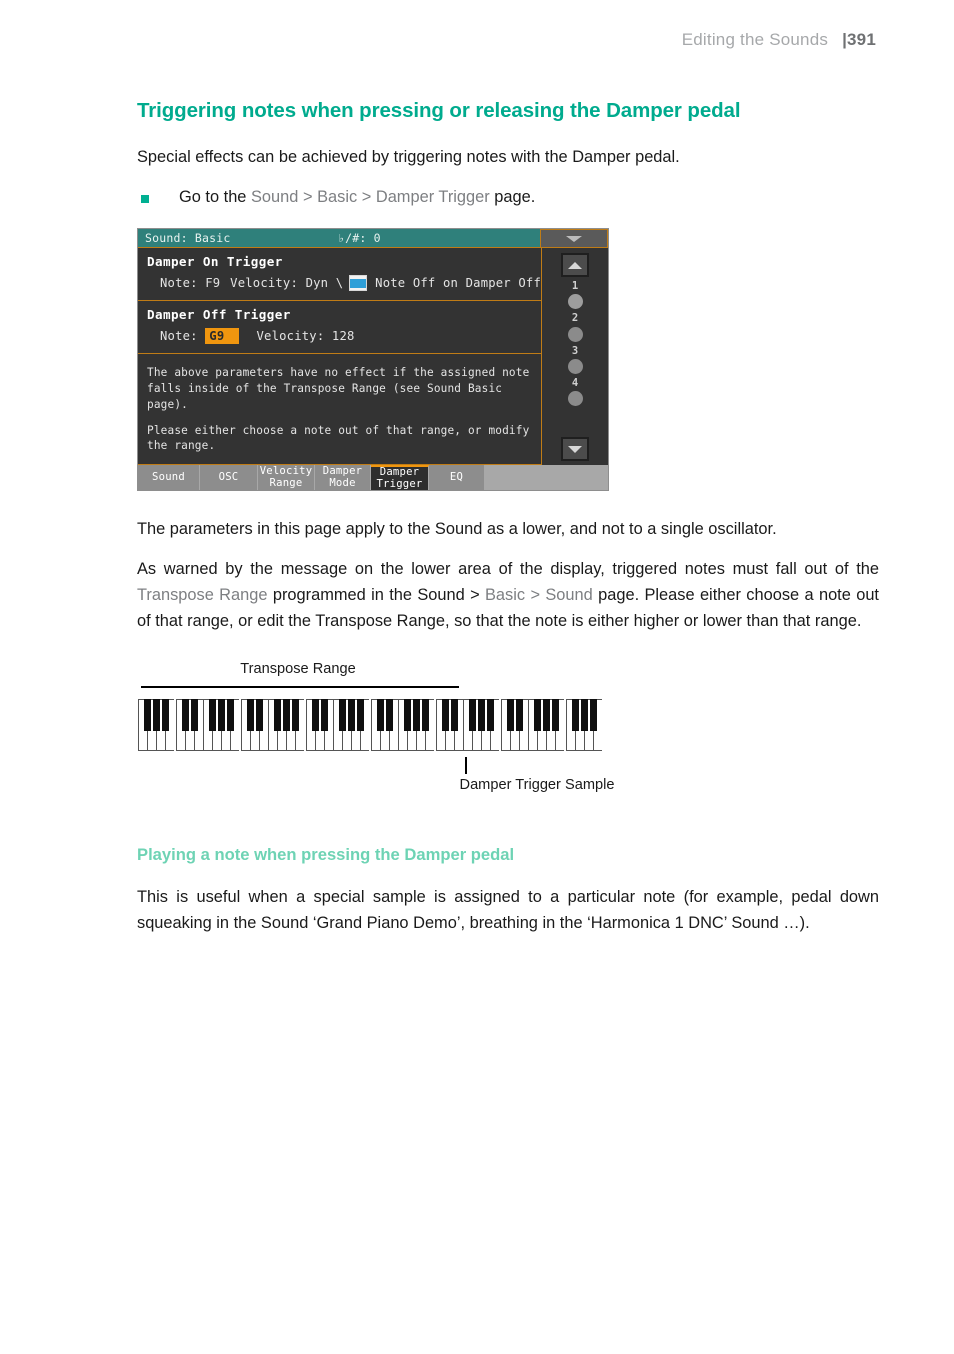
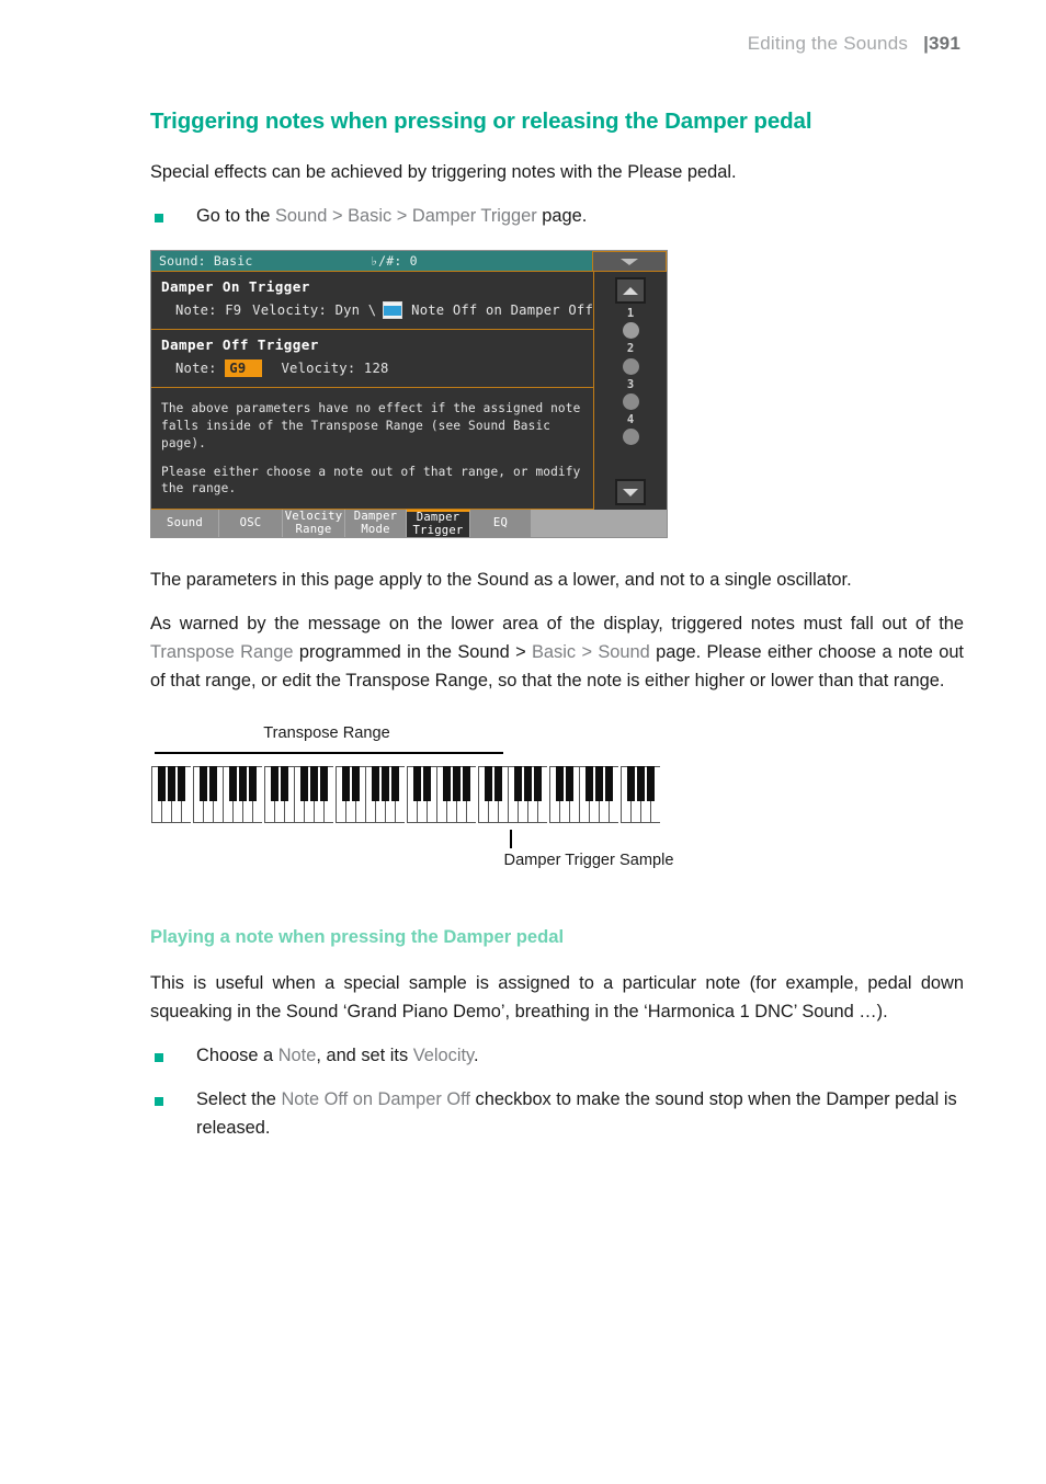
  Editing the Sounds
  |391
  Triggering notes when pressing or releasing the Damper pedal
- Special effects can be achieved by triggering notes with the Damper pedal.
+ Special effects can be achieved by triggering notes with the Please pedal.
  Go to the Sound > Basic > Damper Trigger page.
  Sound: Basic
  ♭/#: 0
  Damper On Trigger
  Note:
  F9
  Velocity:
  Dyn \
  Note Off on Damper Off
  Damper Off Trigger
  Note:
  G9
  Velocity:
  128
  The above parameters have no effect if the assigned note falls inside of the Transpose Range (see Sound Basic page).
  Please either choose a note out of that range, or modify the range.
  1
  2
  3
  4
  Sound
  OSC
  Velocity
  Range
  Damper
  Mode
  Damper
  Trigger
  EQ
  The parameters in this page apply to the Sound as a lower, and not to a single oscillator.
  As warned by the message on the lower area of the display, triggered notes must fall out of the Transpose Range programmed in the Sound > Basic > Sound page. Please either choose a note out of that range, or edit the Transpose Range, so that the note is either higher or lower than that range.
  Transpose Range
  Damper Trigger Sample
  Playing a note when pressing the Damper pedal
  This is useful when a special sample is assigned to a particular note (for example, pedal down squeaking in the Sound ‘Grand Piano Demo’, breathing in the ‘Harmonica 1 DNC’ Sound …).
+ Choose a Note, and set its Velocity.
+ Select the Note Off on Damper Off checkbox to make the sound stop when the Damper pedal is released.
